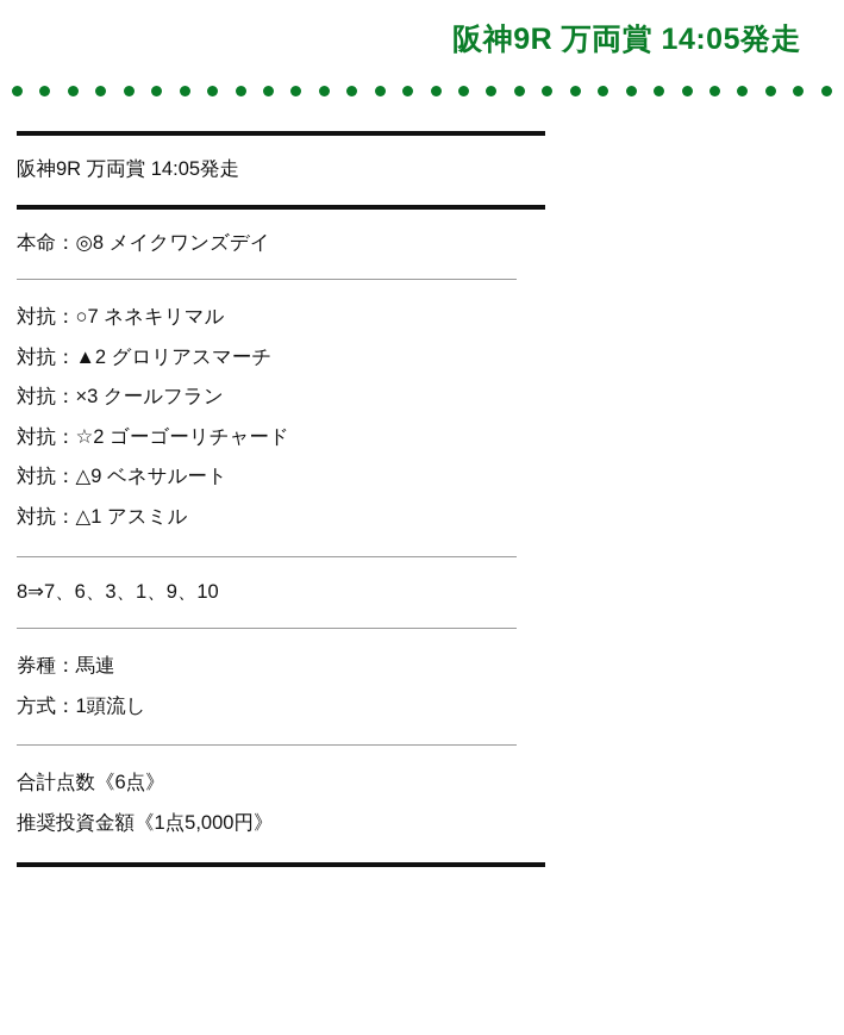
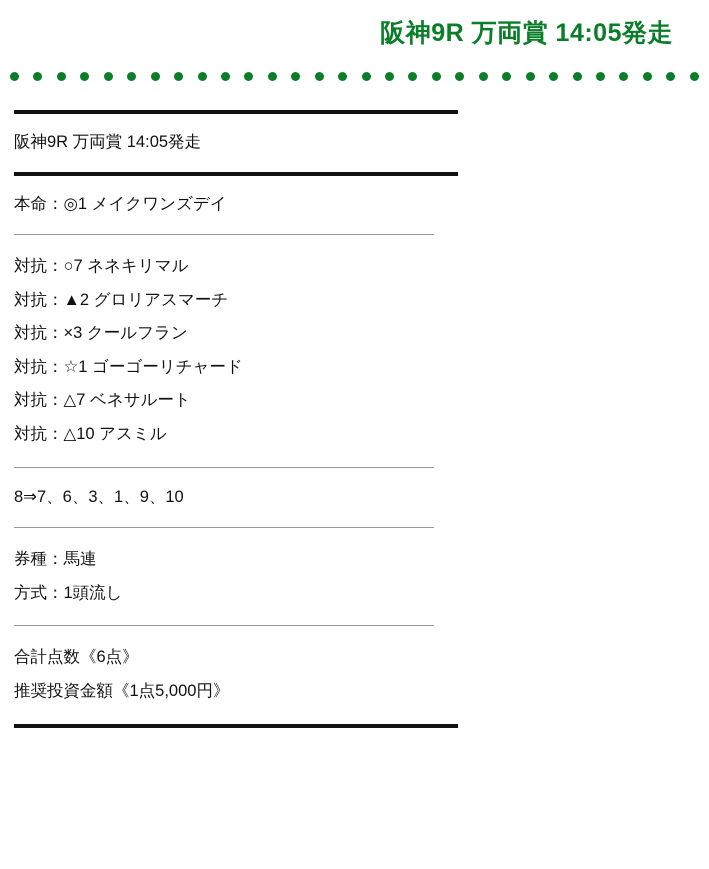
  阪神9R 万両賞 14:05発走
  阪神9R 万両賞 14:05発走
- 本命：◎8 メイクワンズデイ
+ 本命：◎1 メイクワンズデイ
  対抗：○7 ネネキリマル
  対抗：▲2 グロリアスマーチ
  対抗：×3 クールフラン
- 対抗：☆2 ゴーゴーリチャード
+ 対抗：☆1 ゴーゴーリチャード
- 対抗：△9 ベネサルート
+ 対抗：△7 ベネサルート
- 対抗：△1 アスミル
+ 対抗：△10 アスミル
  8⇒7、6、3、1、9、10
  券種：馬連
  方式：1頭流し
  合計点数《6点》
  推奨投資金額《1点5,000円》
